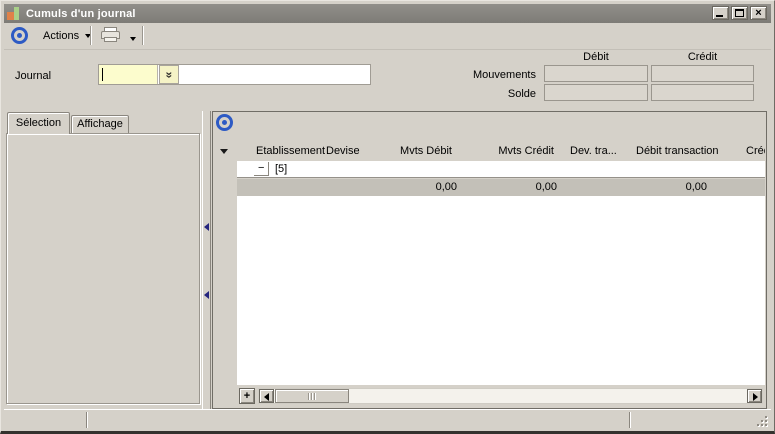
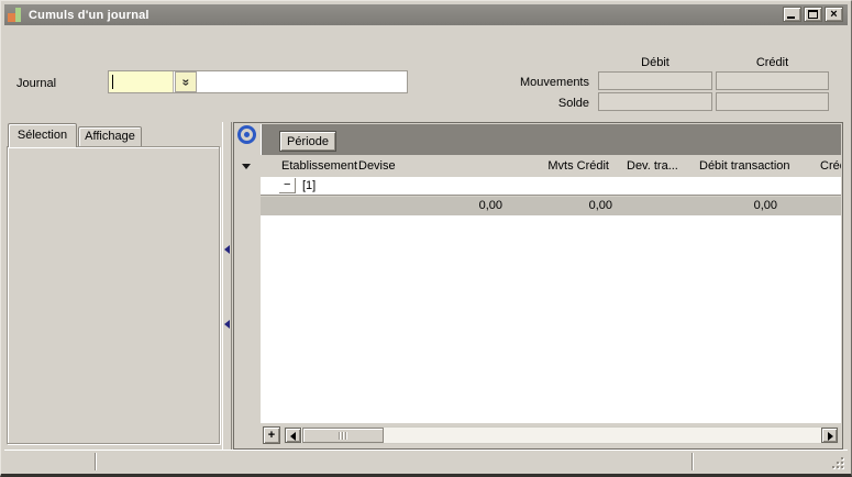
  Cumuls d'un journal
  ×
- Actions
  Journal
  Débit
  Crédit
  Mouvements
  Solde
  Sélection
  Affichage
+ Période
  Etablissement
  Devise
- Mvts Débit
  Mvts Crédit
  Dev. tra...
  Débit transaction
  Cré
  −
- [5]
+ [1]
  0,00
  0,00
  0,00
  +
